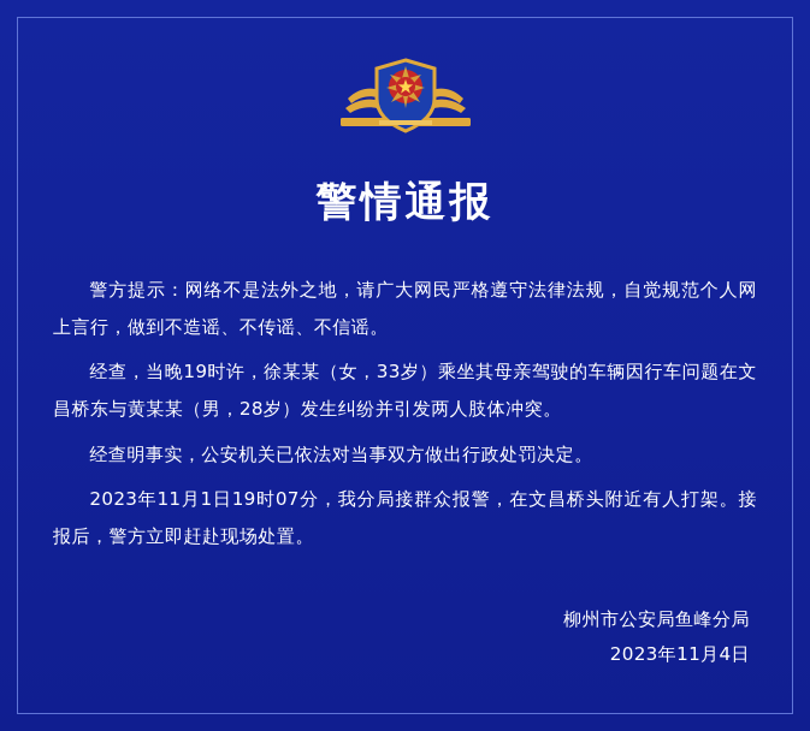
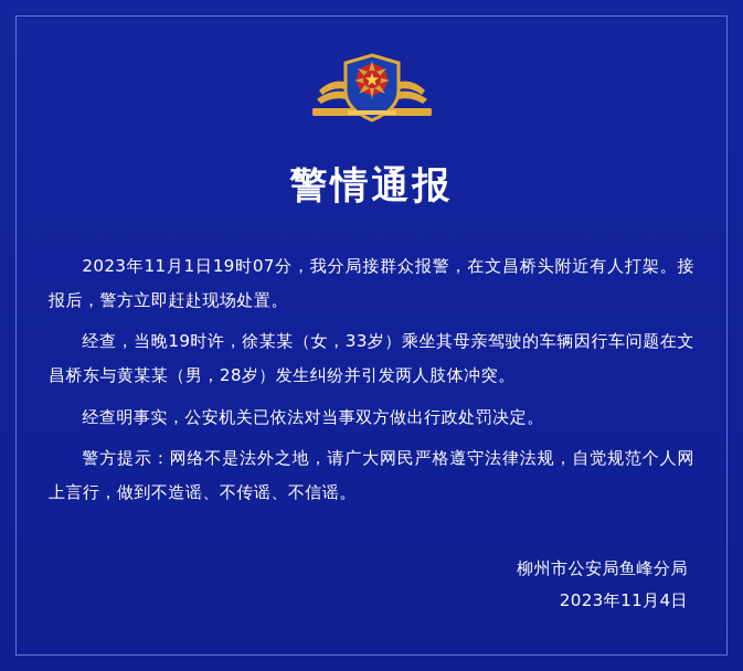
  警情通报
- 警方提示：网络不是法外之地，请广大网民严格遵守法律法规，自觉规范个人网上言行，做到不造谣、不传谣、不信谣。
+ 2023年11月1日19时07分，我分局接群众报警，在文昌桥头附近有人打架。接报后，警方立即赶赴现场处置。
  经查，当晚19时许，徐某某（女，33岁）乘坐其母亲驾驶的车辆因行车问题在文昌桥东与黄某某（男，28岁）发生纠纷并引发两人肢体冲突。
  经查明事实，公安机关已依法对当事双方做出行政处罚决定。
- 2023年11月1日19时07分，我分局接群众报警，在文昌桥头附近有人打架。接报后，警方立即赶赴现场处置。
+ 警方提示：网络不是法外之地，请广大网民严格遵守法律法规，自觉规范个人网上言行，做到不造谣、不传谣、不信谣。
  柳州市公安局鱼峰分局
  2023年11月4日
